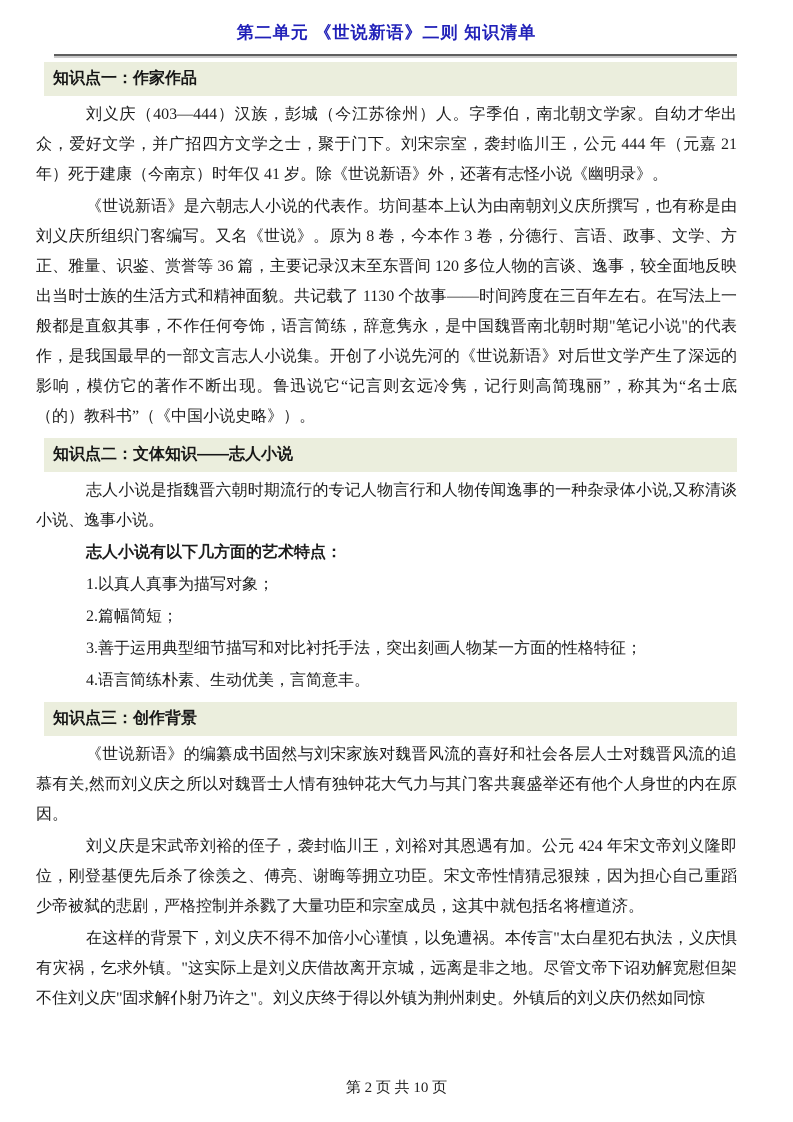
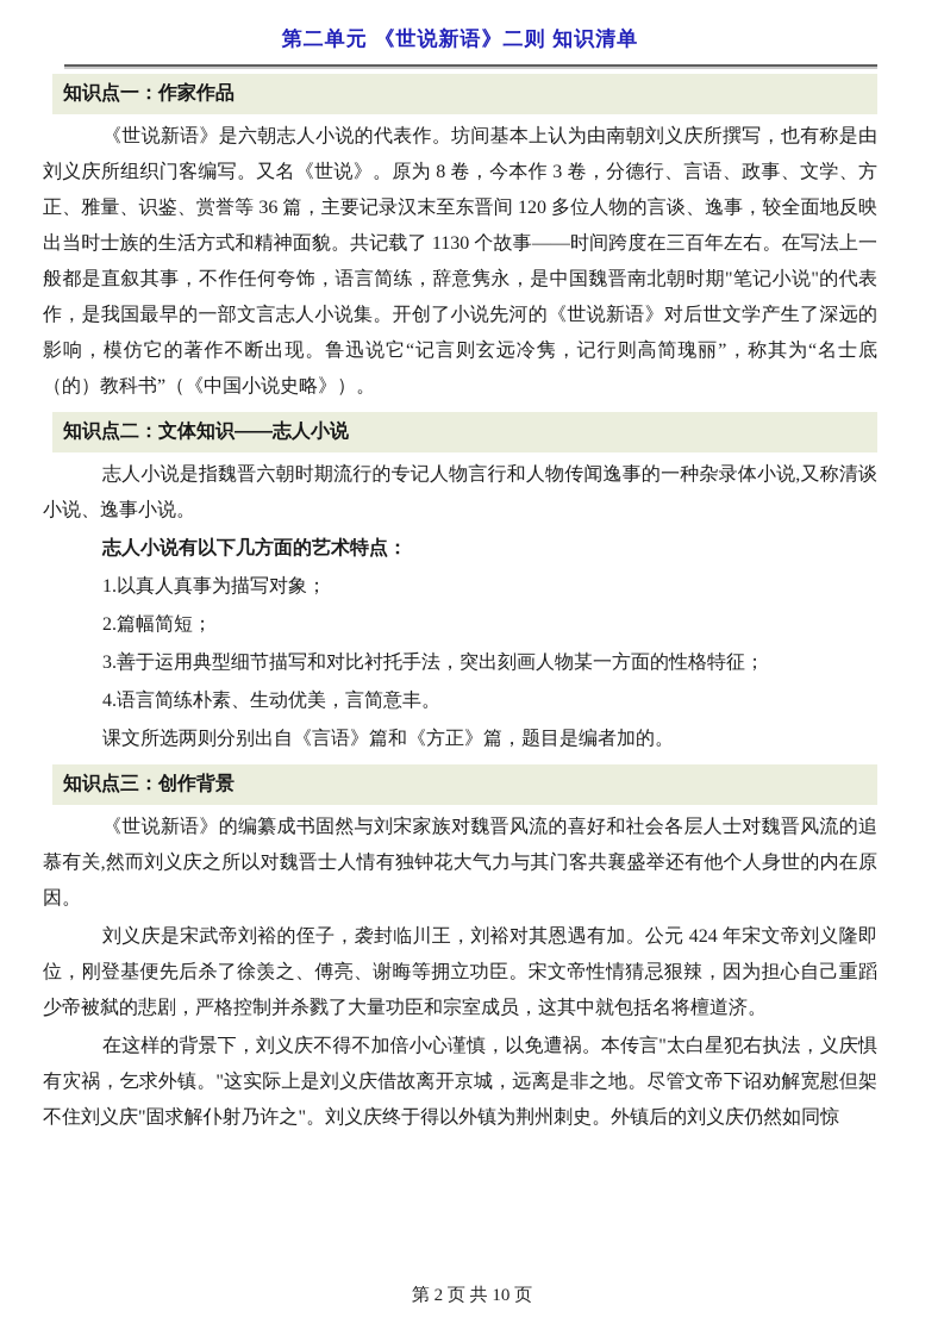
  第二单元 《世说新语》二则 知识清单
  知识点一：作家作品
- 刘义庆（403—444）汉族，彭城（今江苏徐州）人。字季伯，南北朝文学家。自幼才华出众，爱好文学，并广招四方文学之士，聚于门下。刘宋宗室，袭封临川王，公元 444 年（元嘉 21 年）死于建康（今南京）时年仅 41 岁。除《世说新语》外，还著有志怪小说《幽明录》。
  《世说新语》是六朝志人小说的代表作。坊间基本上认为由南朝刘义庆所撰写，也有称是由刘义庆所组织门客编写。又名《世说》。原为 8 卷，今本作 3 卷，分德行、言语、政事、文学、方正、雅量、识鉴、赏誉等 36 篇，主要记录汉末至东晋间 120 多位人物的言谈、逸事，较全面地反映出当时士族的生活方式和精神面貌。共记载了 1130 个故事——时间跨度在三百年左右。在写法上一般都是直叙其事，不作任何夸饰，语言简练，辞意隽永，是中国魏晋南北朝时期"笔记小说"的代表作，是我国最早的一部文言志人小说集。开创了小说先河的《世说新语》对后世文学产生了深远的影响，模仿它的著作不断出现。鲁迅说它“记言则玄远冷隽，记行则高简瑰丽”，称其为“名士底（的）教科书”（《中国小说史略》）。
  知识点二：文体知识——志人小说
  志人小说是指魏晋六朝时期流行的专记人物言行和人物传闻逸事的一种杂录体小说,又称清谈小说、逸事小说。
  志人小说有以下几方面的艺术特点：
  1.以真人真事为描写对象；
  2.篇幅简短；
  3.善于运用典型细节描写和对比衬托手法，突出刻画人物某一方面的性格特征；
  4.语言简练朴素、生动优美，言简意丰。
+ 课文所选两则分别出自《言语》篇和《方正》篇，题目是编者加的。
  知识点三：创作背景
  《世说新语》的编纂成书固然与刘宋家族对魏晋风流的喜好和社会各层人士对魏晋风流的追慕有关,然而刘义庆之所以对魏晋士人情有独钟花大气力与其门客共襄盛举还有他个人身世的内在原因。
  刘义庆是宋武帝刘裕的侄子，袭封临川王，刘裕对其恩遇有加。公元 424 年宋文帝刘义隆即位，刚登基便先后杀了徐羡之、傅亮、谢晦等拥立功臣。宋文帝性情猜忌狠辣，因为担心自己重蹈少帝被弑的悲剧，严格控制并杀戮了大量功臣和宗室成员，这其中就包括名将檀道济。
  在这样的背景下，刘义庆不得不加倍小心谨慎，以免遭祸。本传言"太白星犯右执法，义庆惧有灾祸，乞求外镇。"这实际上是刘义庆借故离开京城，远离是非之地。尽管文帝下诏劝解宽慰但架不住刘义庆"固求解仆射乃许之"。刘义庆终于得以外镇为荆州刺史。外镇后的刘义庆仍然如同惊
  第 2 页 共 10 页
